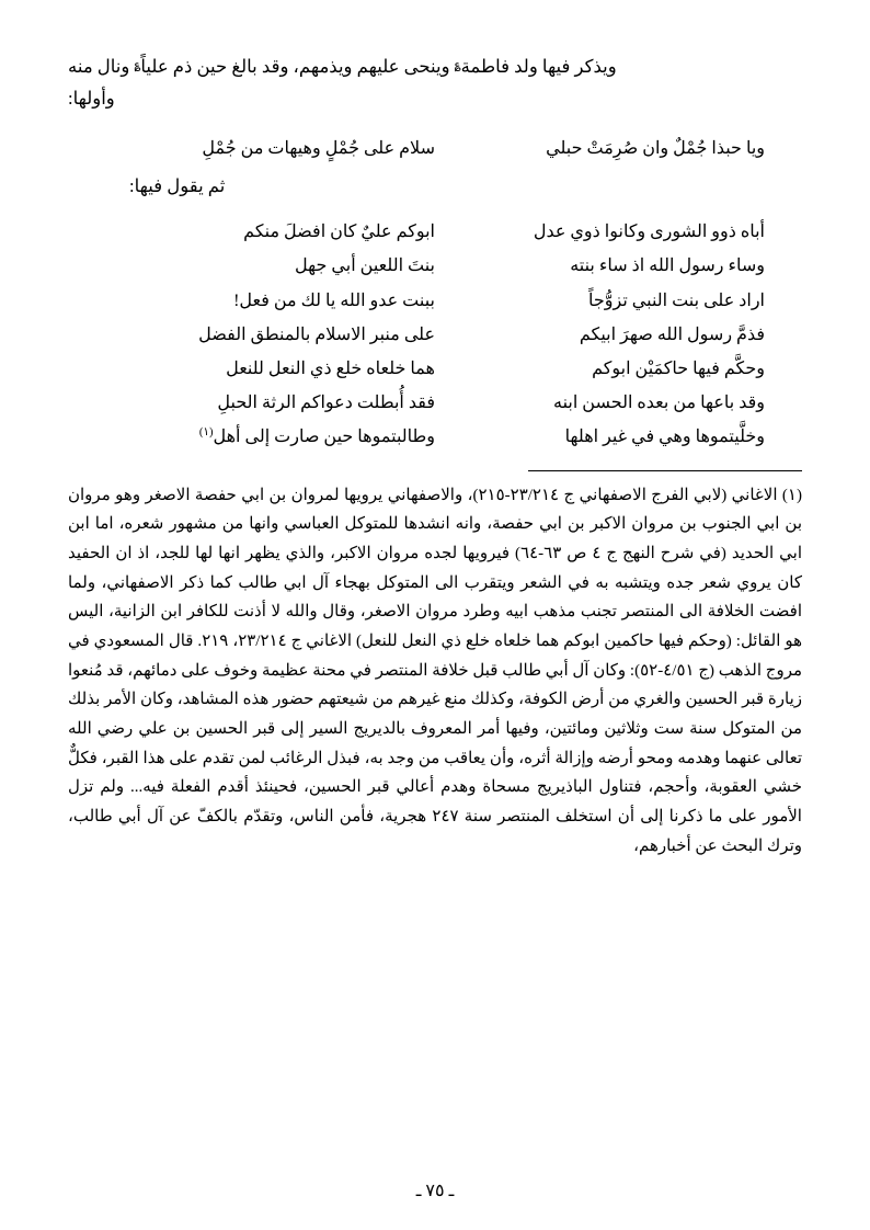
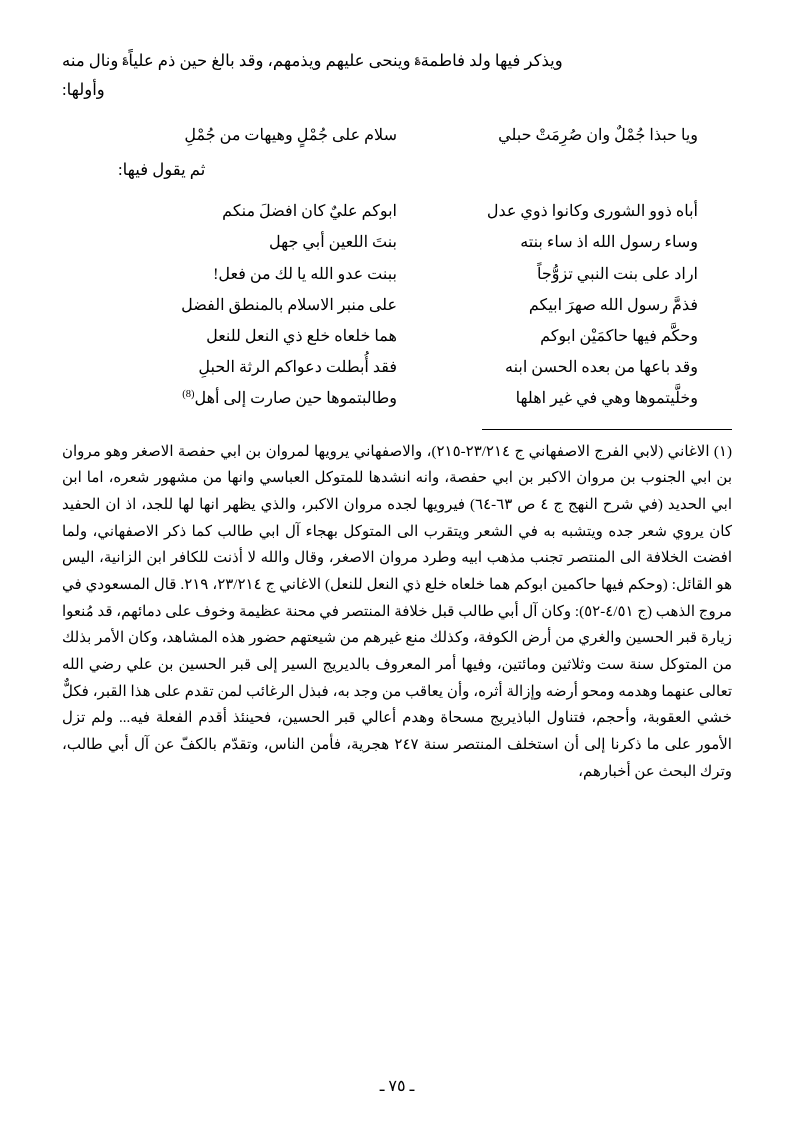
  ويذكر فيها ولد فاطمة؏ وينحى عليهم ويذمهم، وقد بالغ حين ذم علياً؏ ونال منه
  وأولها:
  ويا حبذا جُمْلٌ وان صُرِمَتْ حبلي
  سلام على جُمْلٍ وهيهات من جُمْلِ
  ثم يقول فيها:
  أباه ذوو الشورى وكانوا ذوي عدل
  ابوكم عليٌ كان افضلَ منكم
  وساء رسول الله اذ ساء بنته
  بنتَ اللعين أبي جهل
  اراد على بنت النبي تزوُّجاً
  ببنت عدو الله يا لك من فعل!
  فذمَّ رسول الله صهرَ ابيكم
  على منبر الاسلام بالمنطق الفضل
  وحكَّم فيها حاكمَيْن ابوكم
  هما خلعاه خلع ذي النعل للنعل
  وقد باعها من بعده الحسن ابنه
  فقد أُبطلت دعواكم الرثة الحبلِ
  وخلَّيتموها وهي في غير اهلها
- وطالبتموها حين صارت إلى أهل(١)
+ وطالبتموها حين صارت إلى أهل(8)
  (١) الاغاني (لابي الفرج الاصفهاني ج ٢٣/٢١٤-٢١٥)، والاصفهاني يرويها لمروان بن ابي حفصة الاصغر وهو مروان بن ابي الجنوب بن مروان الاكبر بن ابي حفصة، وانه انشدها للمتوكل العباسي وانها من مشهور شعره، اما ابن ابي الحديد (في شرح النهج ج ٤ ص ٦٣-٦٤) فيرويها لجده مروان الاكبر، والذي يظهر انها لها للجد، اذ ان الحفيد كان يروي شعر جده ويتشبه به في الشعر ويتقرب الى المتوكل بهجاء آل ابي طالب كما ذكر الاصفهاني، ولما افضت الخلافة الى المنتصر تجنب مذهب ابيه وطرد مروان الاصغر، وقال والله لا أذنت للكافر ابن الزانية، اليس هو القائل: (وحكم فيها حاكمين ابوكم هما خلعاه خلع ذي النعل للنعل) الاغاني ج ٢٣/٢١٤، ٢١٩. قال المسعودي في مروج الذهب (ج ٤/٥١-٥٢): وكان آل أبي طالب قبل خلافة المنتصر في محنة عظيمة وخوف على دمائهم، قد مُنعوا زيارة قبر الحسين والغري من أرض الكوفة، وكذلك منع غيرهم من شيعتهم حضور هذه المشاهد، وكان الأمر بذلك من المتوكل سنة ست وثلاثين ومائتين، وفيها أمر المعروف بالديريج السير إلى قبر الحسين بن علي رضي الله تعالى عنهما وهدمه ومحو أرضه وإزالة أثره، وأن يعاقب من وجد به، فبذل الرغائب لمن تقدم على هذا القبر، فكلٌّ خشي العقوبة، وأحجم، فتناول الباذيريج مسحاة وهدم أعالي قبر الحسين، فحينئذ أقدم الفعلة فيه... ولم تزل الأمور على ما ذكرنا إلى أن استخلف المنتصر سنة ٢٤٧ هجرية، فأمن الناس، وتقدّم بالكفّ عن آل أبي طالب، وترك البحث عن أخبارهم،
  ـ ٧٥ ـ
